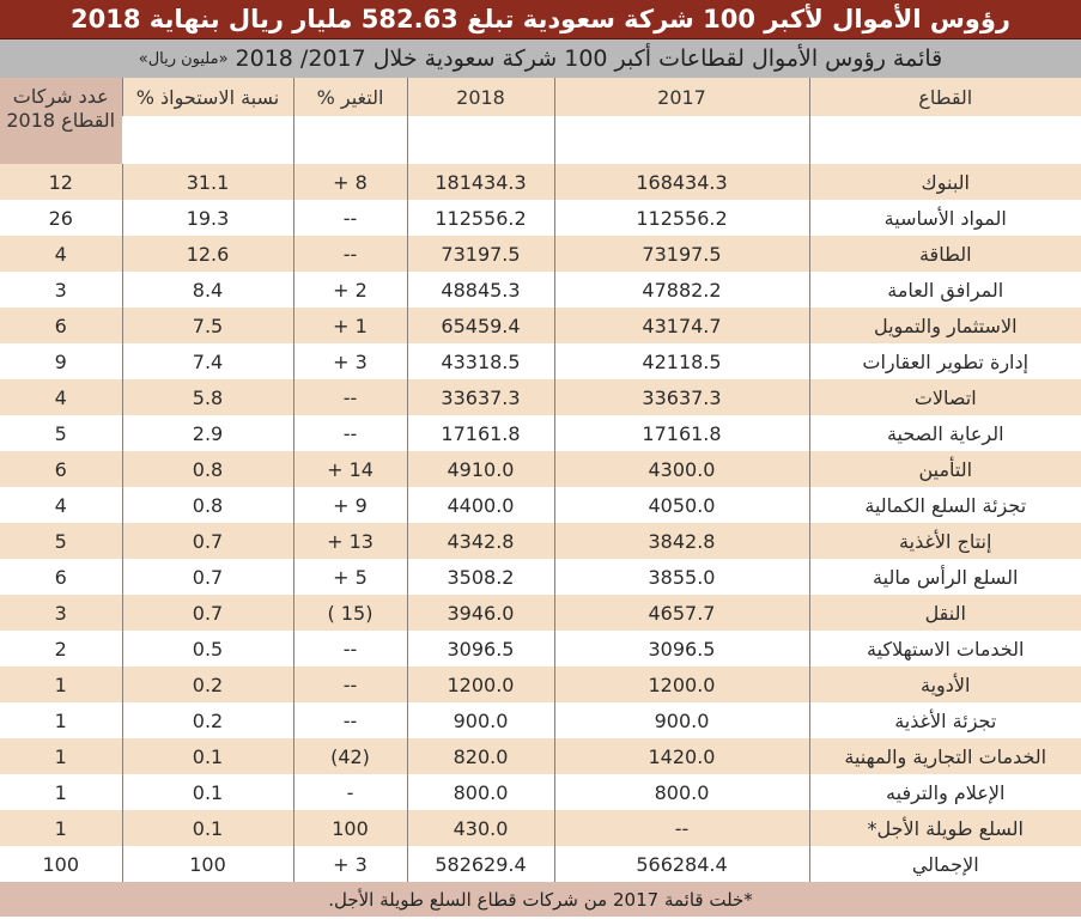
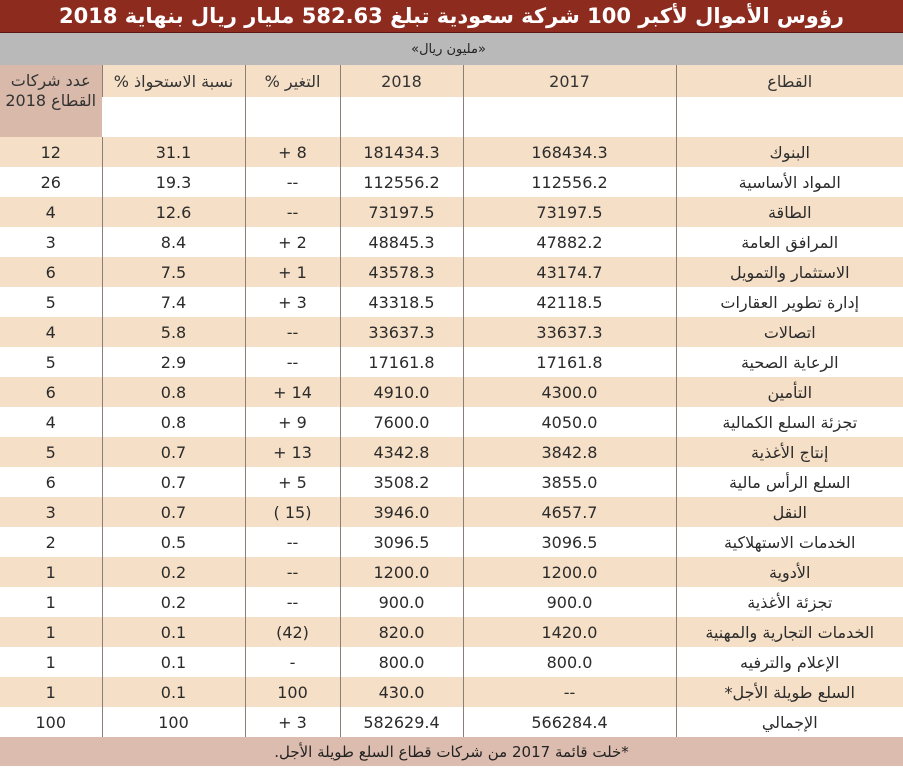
  رؤوس الأموال لأكبر 100 شركة سعودية تبلغ 582.63 مليار ريال بنهاية 2018
- قائمة رؤوس الأموال لقطاعات أكبر 100 شركة سعودية خلال 2017/ 2018
  «مليون ريال»
  القطاع	2017	2018	التغير %	نسبة الاستحواذ %	عدد شركات القطاع 2018
  البنوك	168434.3	181434.3	8 +	31.1	12
  المواد الأساسية	112556.2	112556.2	--	19.3	26
  الطاقة	73197.5	73197.5	--	12.6	4
  المرافق العامة	47882.2	48845.3	2 +	8.4	3
- الاستثمار والتمويل	43174.7	65459.4	1 +	7.5	6
+ الاستثمار والتمويل	43174.7	43578.3	1 +	7.5	6
- إدارة تطوير العقارات	42118.5	43318.5	3 +	7.4	9
+ إدارة تطوير العقارات	42118.5	43318.5	3 +	7.4	5
  اتصالات	33637.3	33637.3	--	5.8	4
  الرعاية الصحية	17161.8	17161.8	--	2.9	5
  التأمين	4300.0	4910.0	14 +	0.8	6
- تجزئة السلع الكمالية	4050.0	4400.0	9 +	0.8	4
+ تجزئة السلع الكمالية	4050.0	7600.0	9 +	0.8	4
  إنتاج الأغذية	3842.8	4342.8	13 +	0.7	5
  السلع الرأس مالية	3855.0	3508.2	5 +	0.7	6
  النقل	4657.7	3946.0	(15 )	0.7	3
  الخدمات الاستهلاكية	3096.5	3096.5	--	0.5	2
  الأدوية	1200.0	1200.0	--	0.2	1
  تجزئة الأغذية	900.0	900.0	--	0.2	1
  الخدمات التجارية والمهنية	1420.0	820.0	(42)	0.1	1
  الإعلام والترفيه	800.0	800.0	-	0.1	1
  السلع طويلة الأجل*	--	430.0	100	0.1	1
  الإجمالي	566284.4	582629.4	3 +	100	100
  *خلت قائمة 2017 من شركات قطاع السلع طويلة الأجل.
